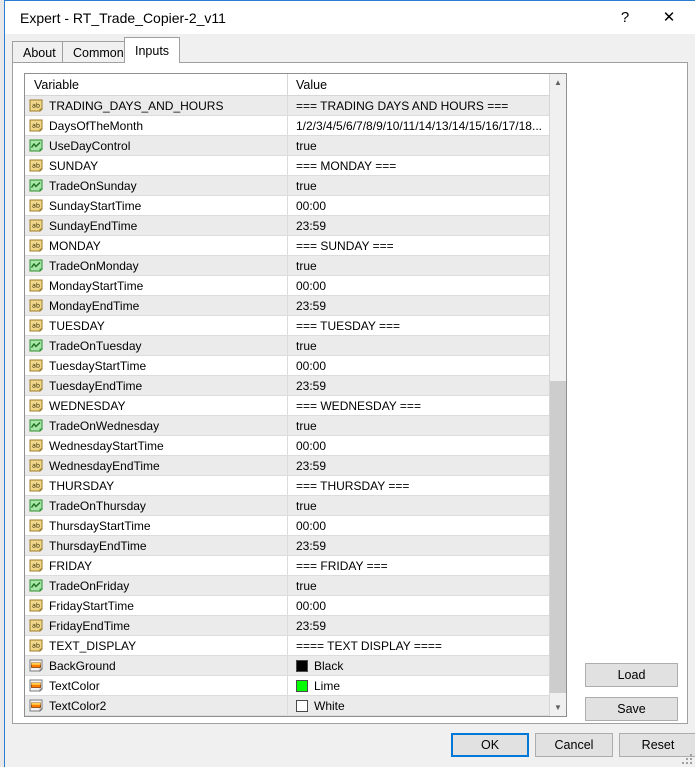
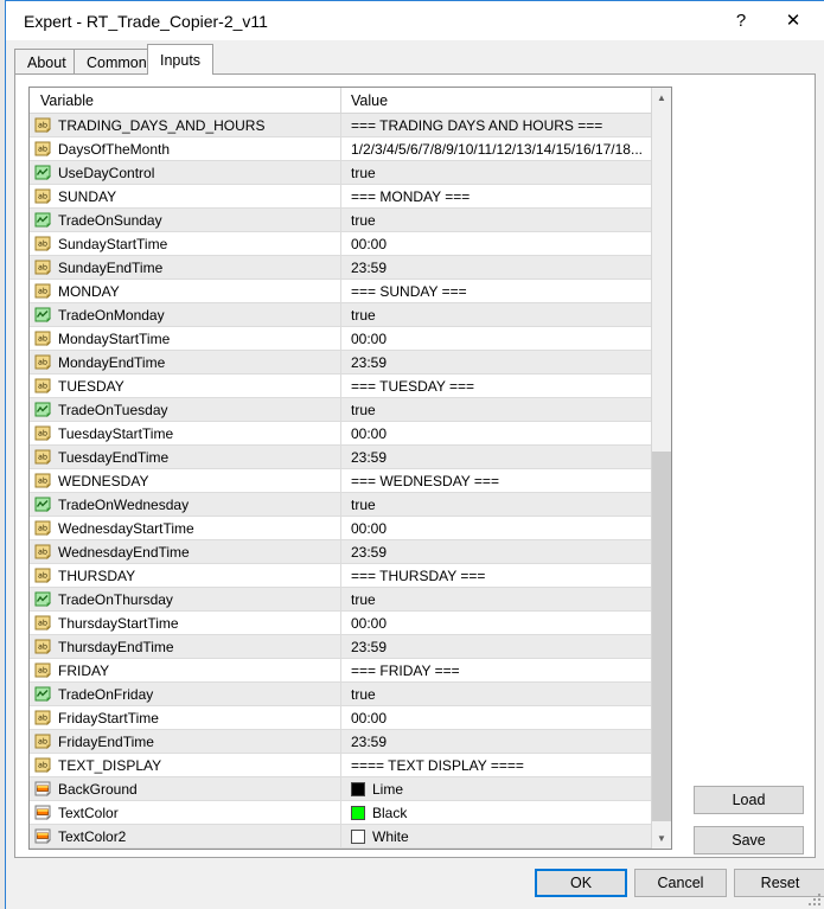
  Expert - RT_Trade_Copier-2_v11
  ?
  ✕
  About
  Common
  Inputs
  Variable
  Value
  ab
  TRADING_DAYS_AND_HOURS
  === TRADING DAYS AND HOURS ===
  ab
  DaysOfTheMonth
- 1/2/3/4/5/6/7/8/9/10/11/14/13/14/15/16/17/18...
+ 1/2/3/4/5/6/7/8/9/10/11/12/13/14/15/16/17/18...
  UseDayControl
  true
  ab
  SUNDAY
  === MONDAY ===
  TradeOnSunday
  true
  ab
  SundayStartTime
  00:00
  ab
  SundayEndTime
  23:59
  ab
  MONDAY
  === SUNDAY ===
  TradeOnMonday
  true
  ab
  MondayStartTime
  00:00
  ab
  MondayEndTime
  23:59
  ab
  TUESDAY
  === TUESDAY ===
  TradeOnTuesday
  true
  ab
  TuesdayStartTime
  00:00
  ab
  TuesdayEndTime
  23:59
  ab
  WEDNESDAY
  === WEDNESDAY ===
  TradeOnWednesday
  true
  ab
  WednesdayStartTime
  00:00
  ab
  WednesdayEndTime
  23:59
  ab
  THURSDAY
  === THURSDAY ===
  TradeOnThursday
  true
  ab
  ThursdayStartTime
  00:00
  ab
  ThursdayEndTime
  23:59
  ab
  FRIDAY
  === FRIDAY ===
  TradeOnFriday
  true
  ab
  FridayStartTime
  00:00
  ab
  FridayEndTime
  23:59
  ab
  TEXT_DISPLAY
  ==== TEXT DISPLAY ====
  BackGround
- Black
+ Lime
  TextColor
- Lime
+ Black
  TextColor2
  White
  ▲
  ▼
  Load
  Save
  OK
  Cancel
  Reset
